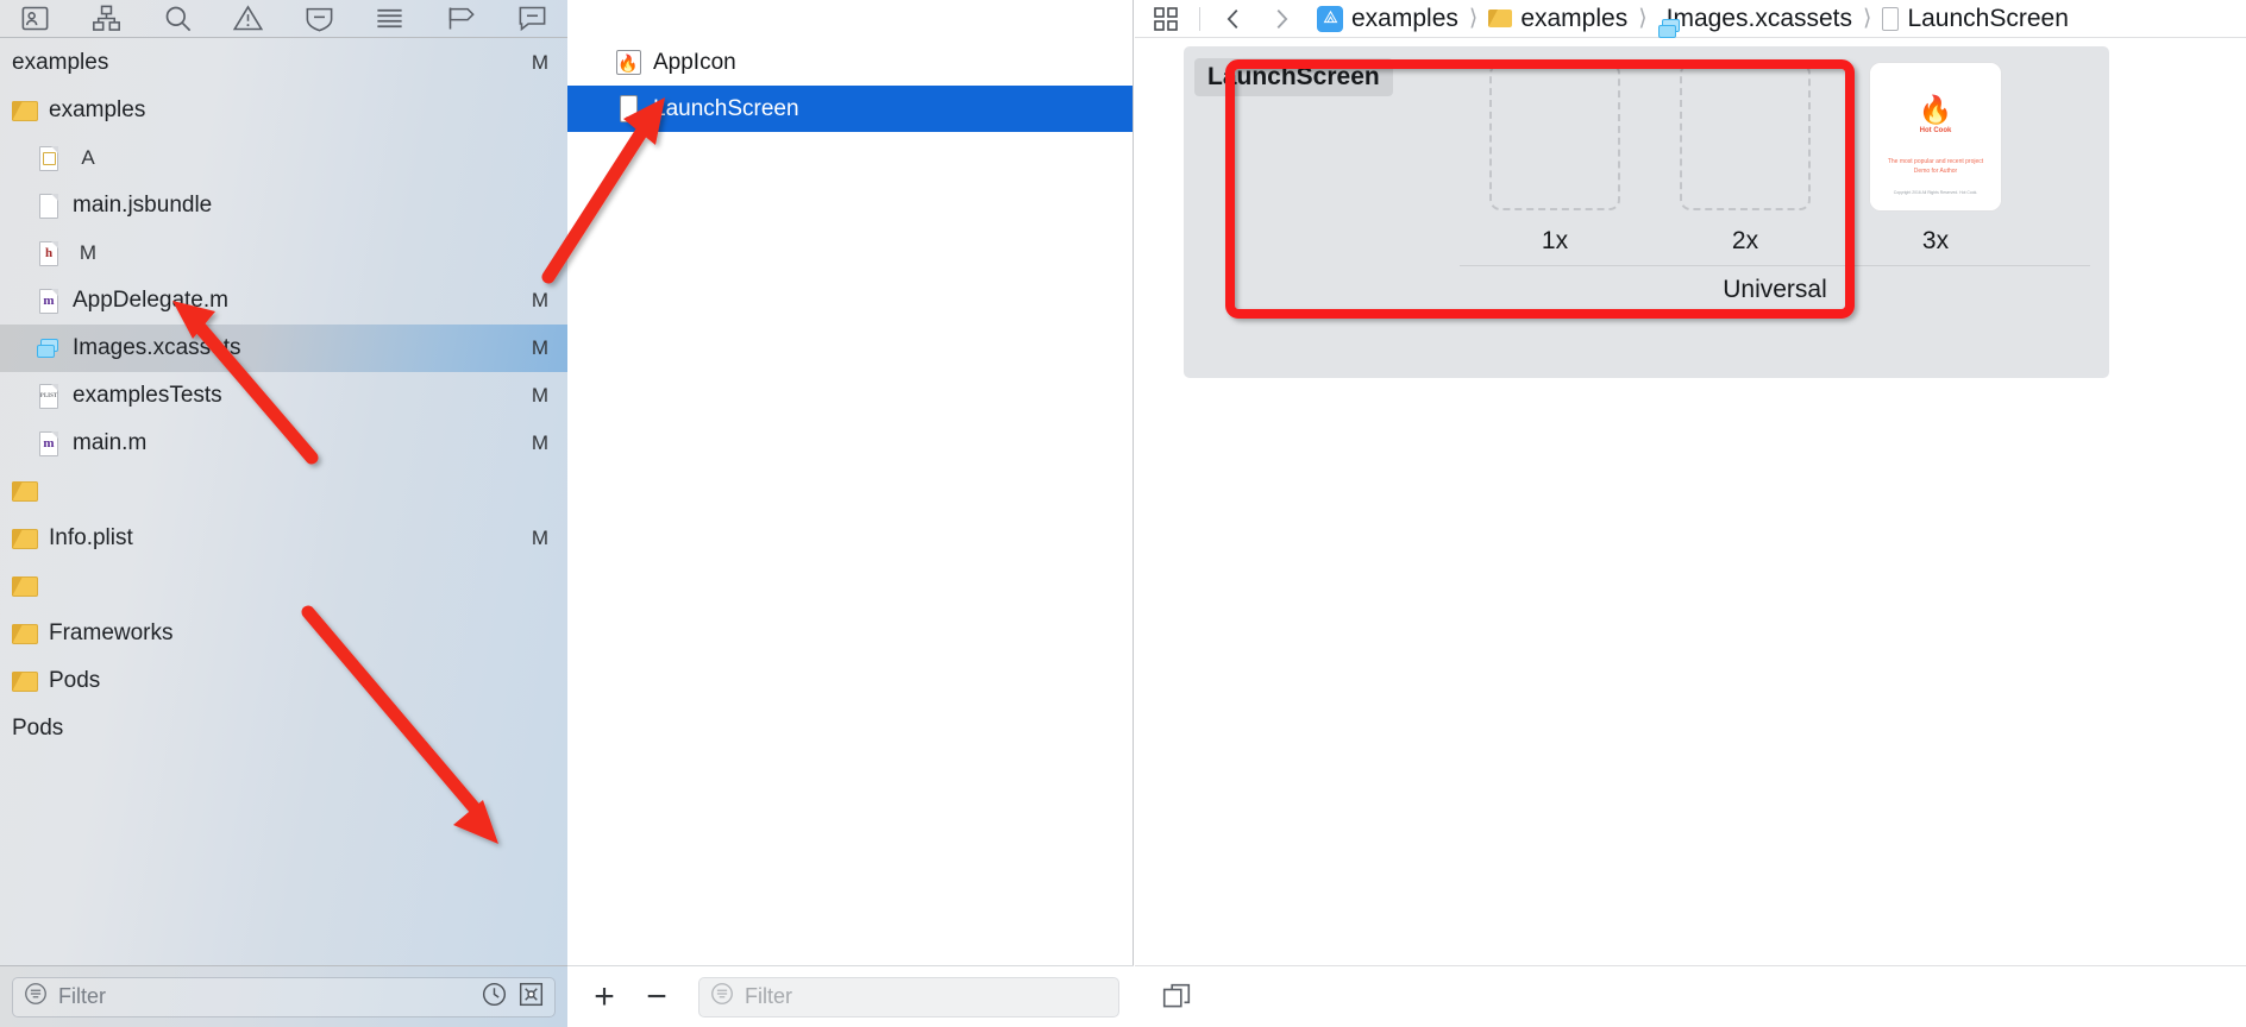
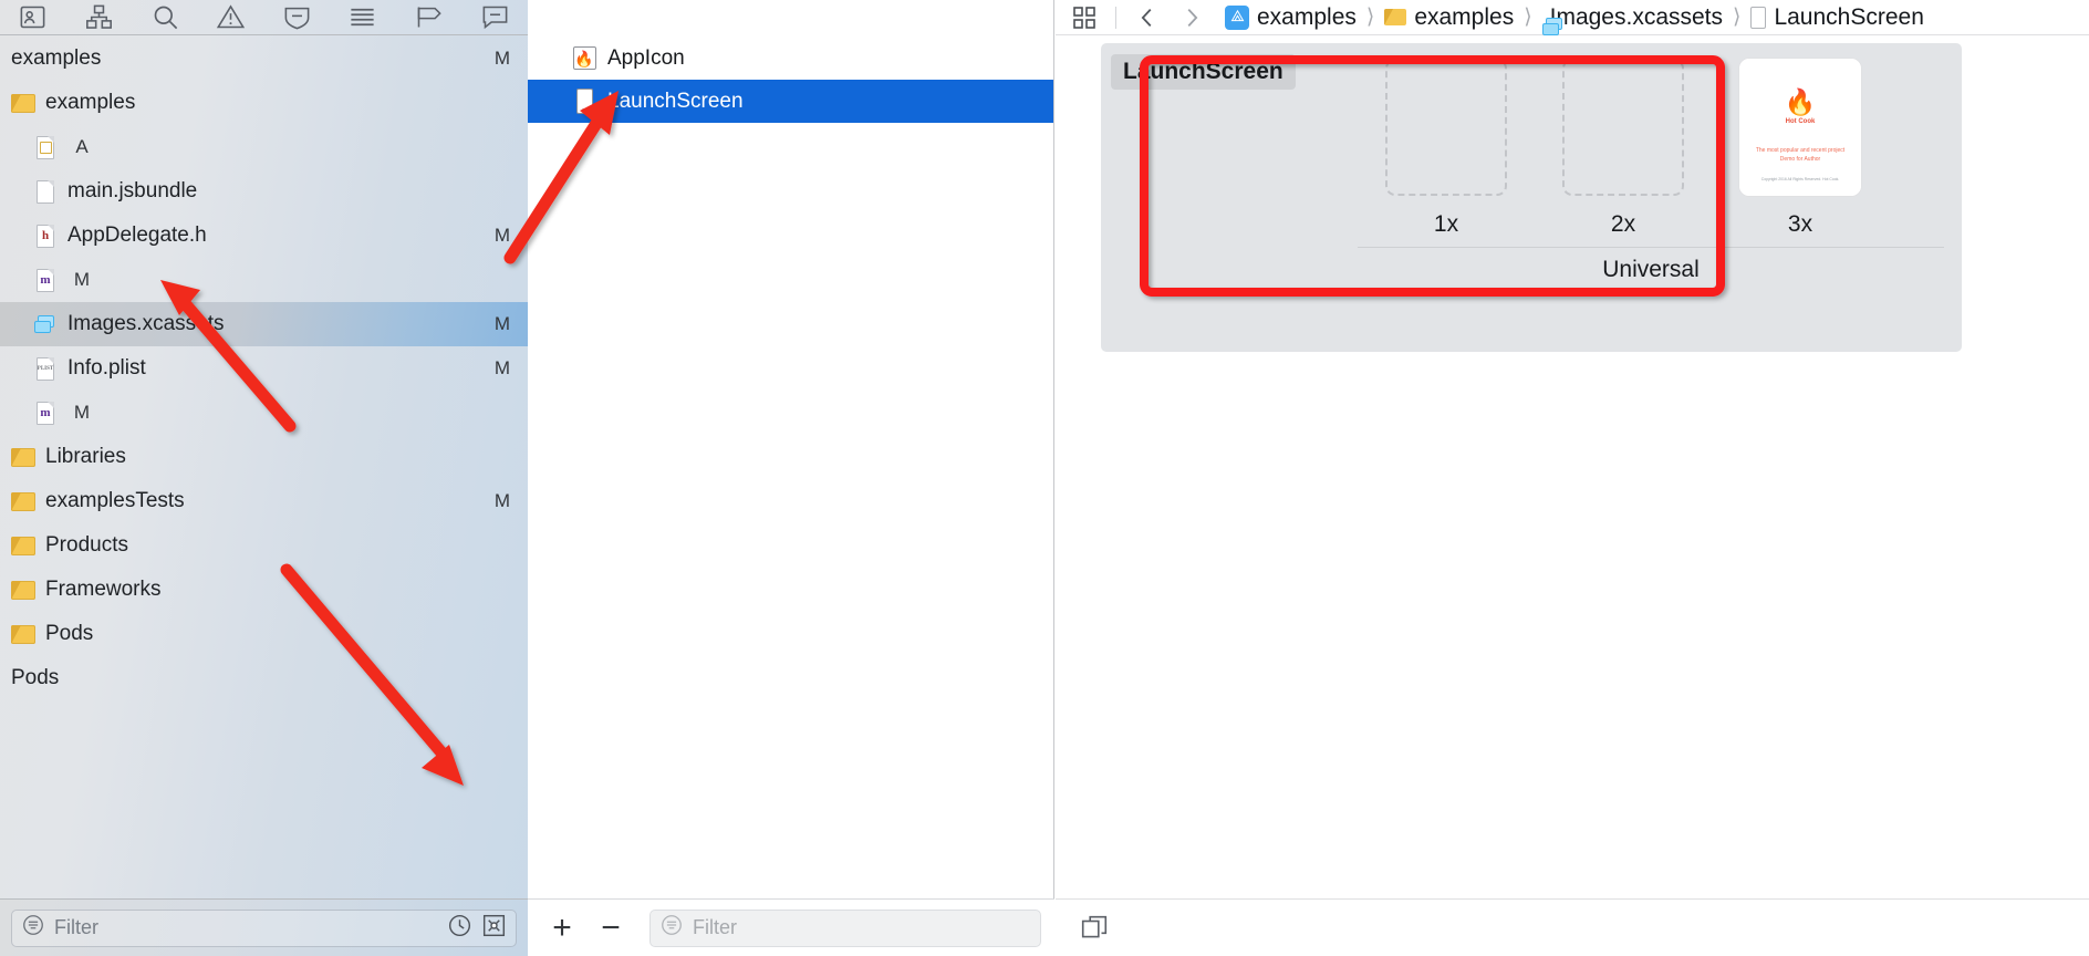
  examples
  M
  examples
  A
  main.jsbundle
  h
+ AppDelegate.h
  M
  m
- AppDelegate.m
  M
  Images.xcassts
  M
- examplesTests
+ Info.plist
  M
  m
- main.m
  M
+ Libraries
- Info.plist
+ examplesTests
  M
+ Products
  Frameworks
  Pods
  Pods
  Filter
  🔥
  AppIcon
  aunchScreen
  +
  −
  Filter
  examples
  ⟩
  examples
  ⟩
  mages.xcassets
  ⟩
  LaunchScreen
  LunchScreen
  1x
  2x
  🔥
  3x
  Universal
